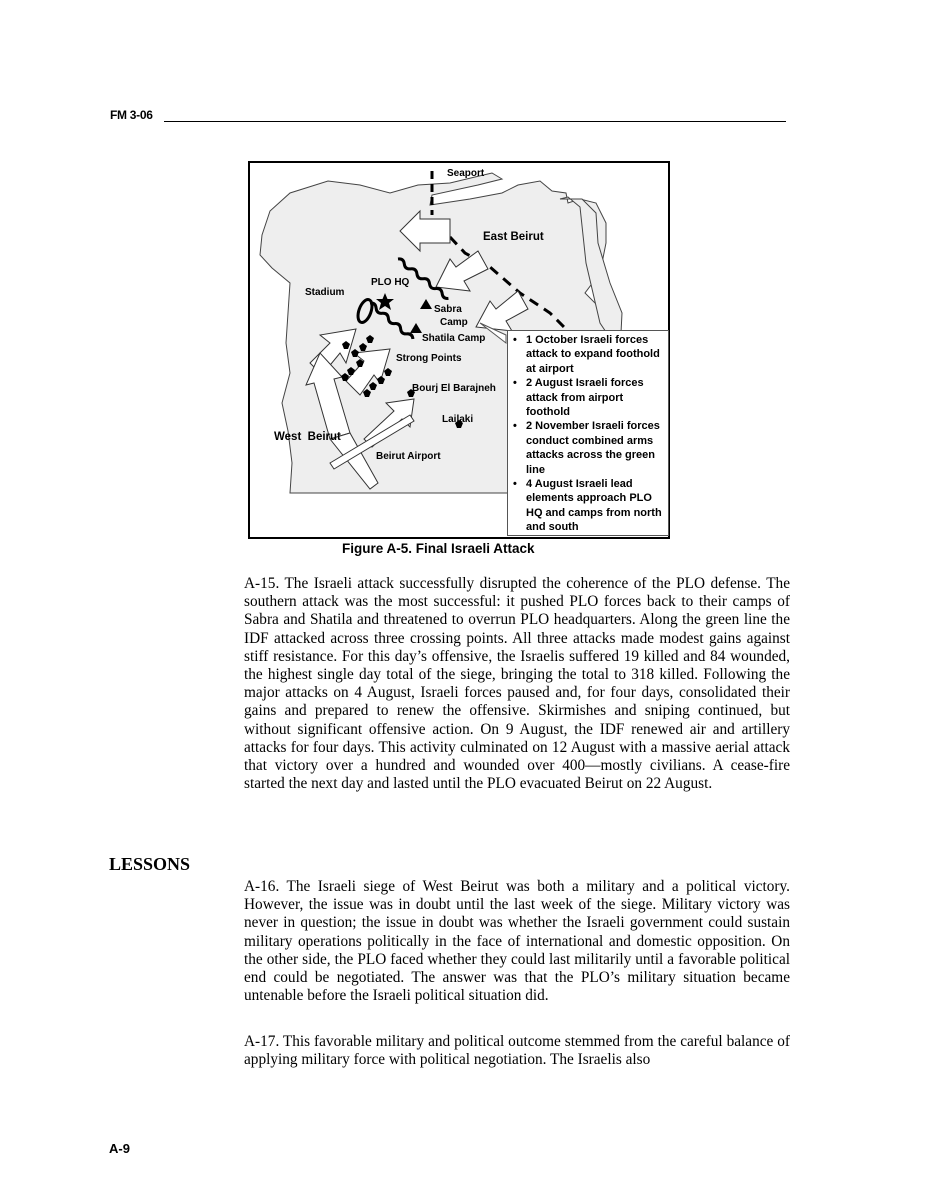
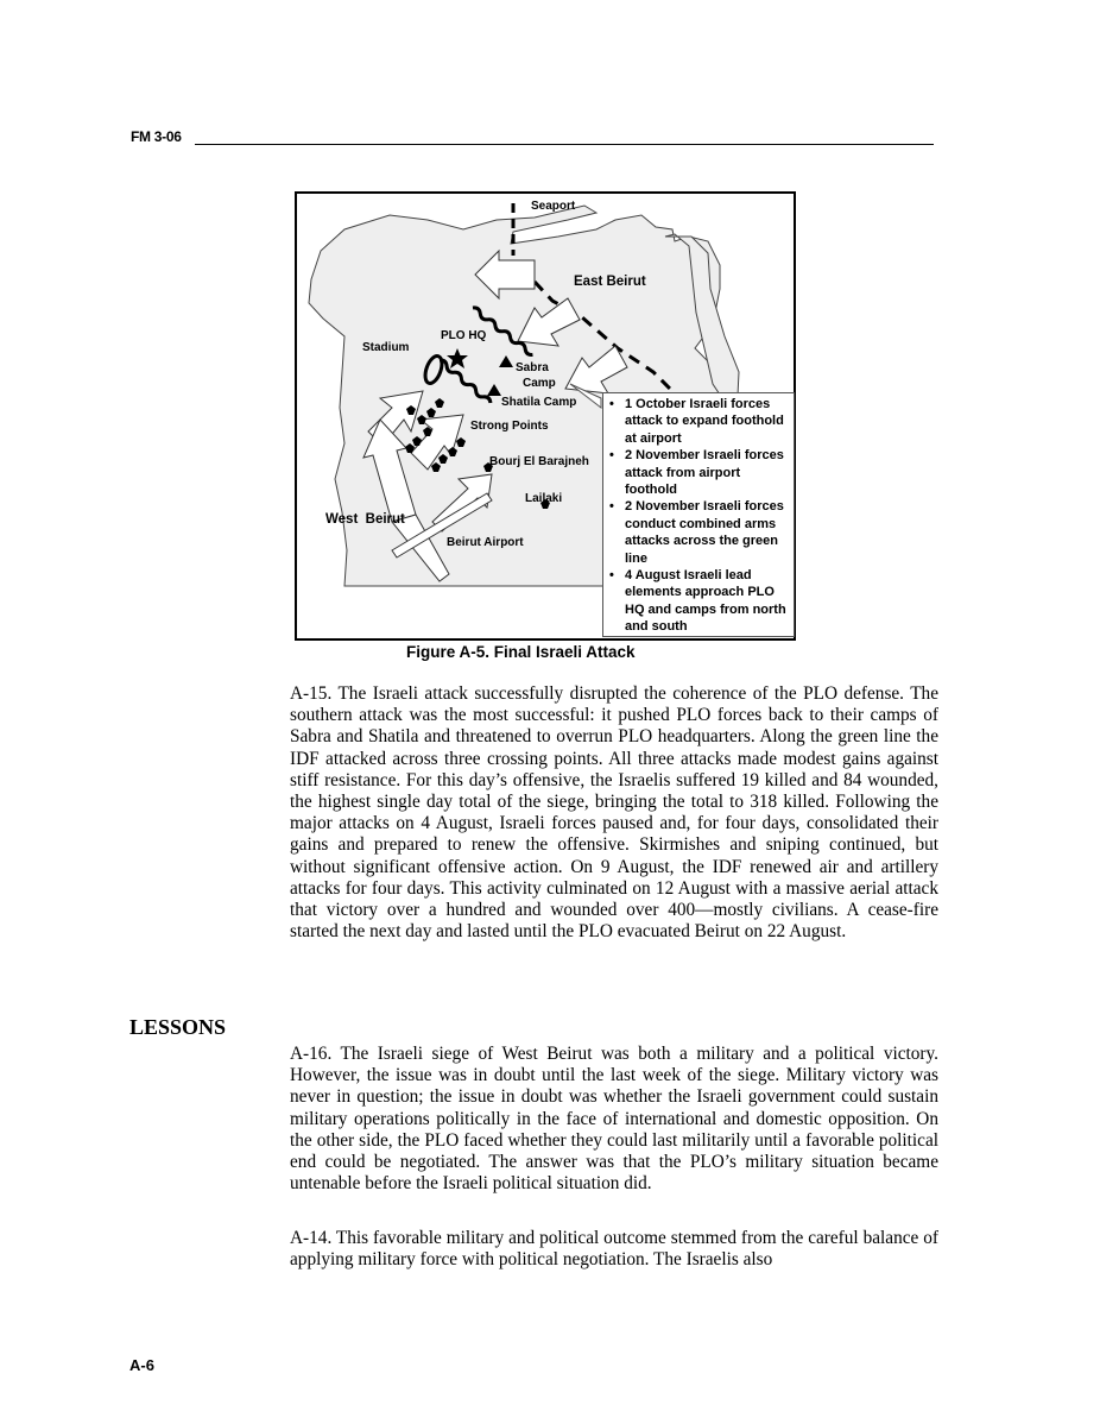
  FM 3-06
  Seaport
  East Beirut
  PLO HQ
  Stadium
  Sabra
  Camp
  Shatila Camp
  Strong Points
  Bourj El Barajneh
  Lailaki
  West Beirut
  Beirut Airport
  •
  1 October Israeli forces attack to expand foothold at airport
  •
- 2 August Israeli forces attack from airport foothold
+ 2 November Israeli forces attack from airport foothold
  •
  2 November Israeli forces conduct combined arms attacks across the green line
  •
  4 August Israeli lead elements approach PLO HQ and camps from north and south
  Figure A-5. Final Israeli Attack
  A-15. The Israeli attack successfully disrupted the coherence of the PLO defense. The southern attack was the most successful: it pushed PLO forces back to their camps of Sabra and Shatila and threatened to overrun PLO headquarters. Along the green line the IDF attacked across three crossing points. All three attacks made modest gains against stiff resistance. For this day’s offensive, the Israelis suffered 19 killed and 84 wounded, the highest single day total of the siege, bringing the total to 318 killed. Following the major attacks on 4 August, Israeli forces paused and, for four days, consolidated their gains and prepared to renew the offensive. Skirmishes and sniping continued, but without significant offensive action. On 9 August, the IDF renewed air and artillery attacks for four days. This activity culminated on 12 August with a massive aerial attack that victory over a hundred and wounded over 400—mostly civilians. A cease-fire started the next day and lasted until the PLO evacuated Beirut on 22 August.
  LESSONS
  A-16. The Israeli siege of West Beirut was both a military and a political victory. However, the issue was in doubt until the last week of the siege. Military victory was never in question; the issue in doubt was whether the Israeli government could sustain military operations politically in the face of international and domestic opposition. On the other side, the PLO faced whether they could last militarily until a favorable political end could be negotiated. The answer was that the PLO’s military situation became untenable before the Israeli political situation did.
- A-17. This favorable military and political outcome stemmed from the careful balance of applying military force with political negotiation. The Israelis also
+ A-14. This favorable military and political outcome stemmed from the careful balance of applying military force with political negotiation. The Israelis also
- A-9
+ A-6
